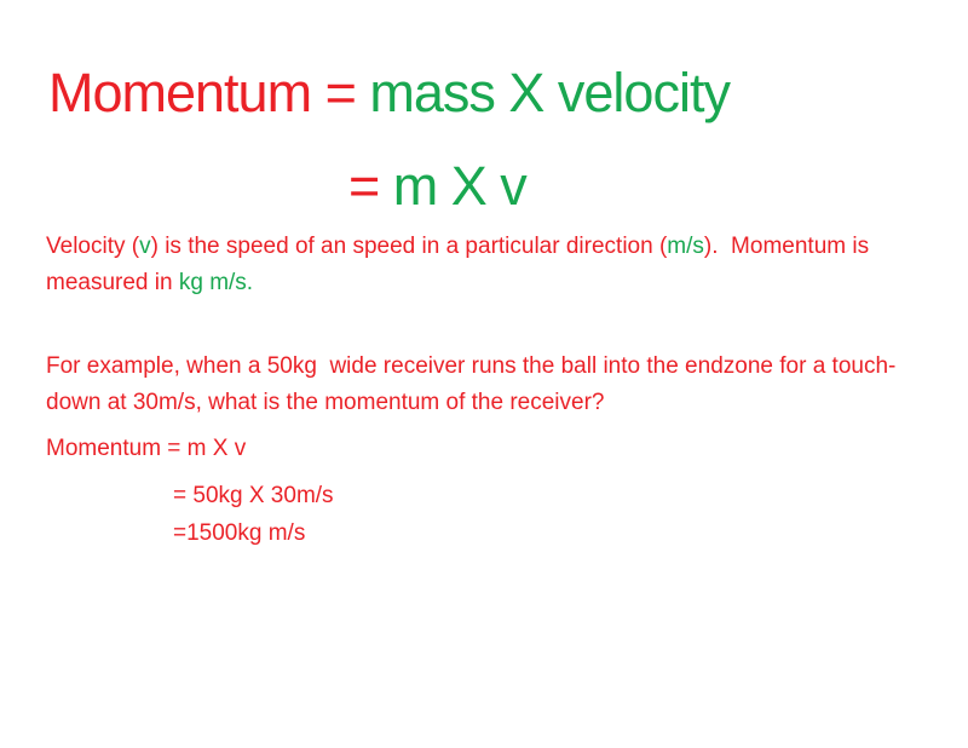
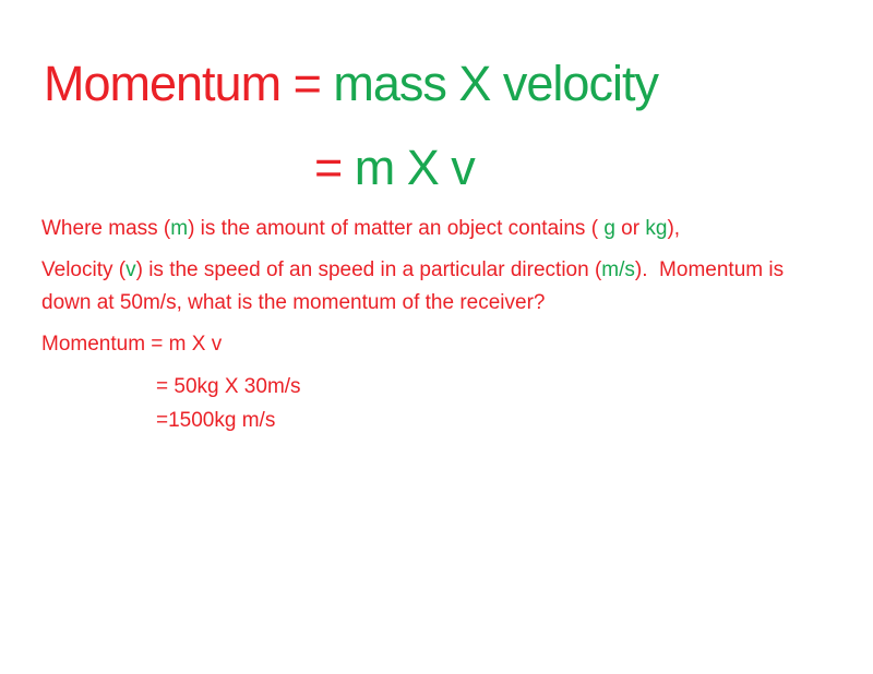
  Momentum = mass X velocity
  = m X v
+ Where mass (m) is the amount of matter an object contains ( g or kg),
  Velocity (v) is the speed of an speed in a particular direction (m/s). Momentum is
- measured in kg m/s.
- For example, when a 50kg wide receiver runs the ball into the endzone for a touch-
- down at 30m/s, what is the momentum of the receiver?
+ down at 50m/s, what is the momentum of the receiver?
  Momentum = m X v
  = 50kg X 30m/s
  =1500kg m/s
